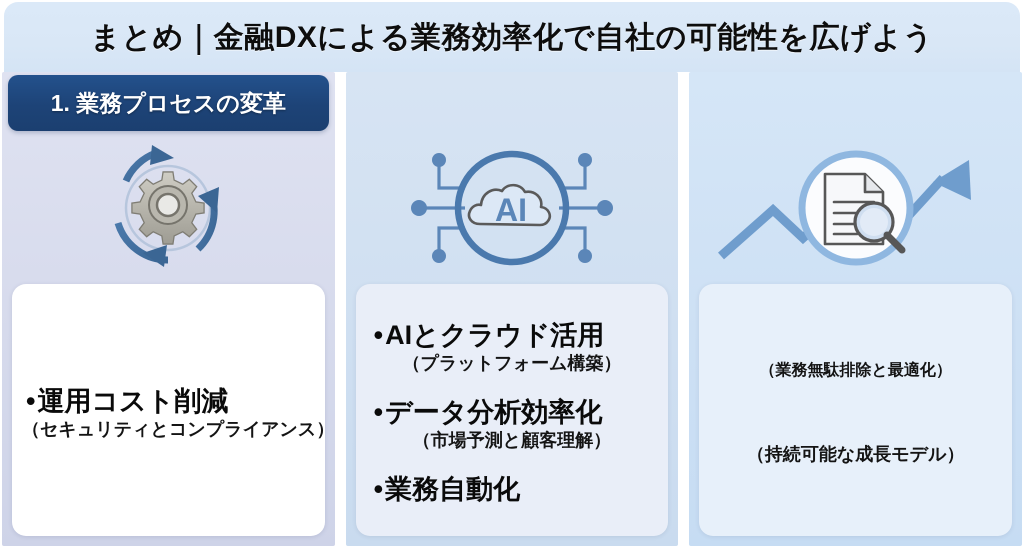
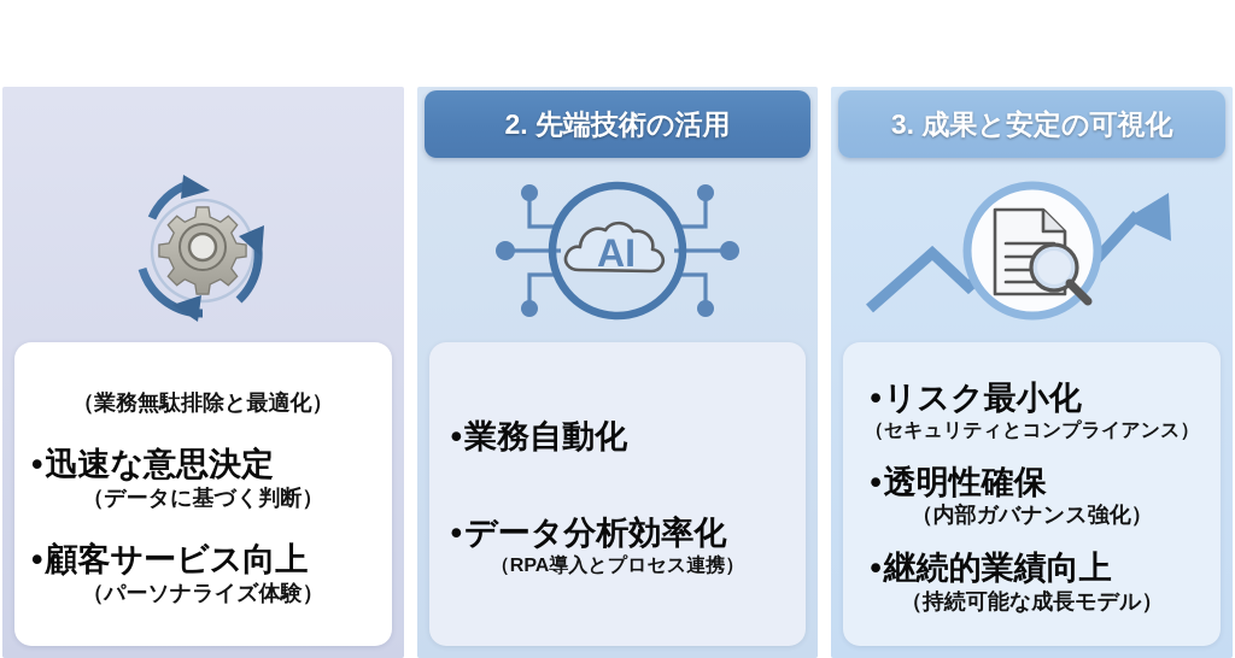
- まとめ｜金融DXによる業務効率化で自社の可能性を広げよう
- 1. 業務プロセスの変革
- 運用コスト削減
- （セキュリティとコンプライアンス）
+ （業務無駄排除と最適化）
+ 迅速な意思決定
+ （データに基づく判断）
+ 顧客サービス向上
+ （パーソナライズ体験）
+ 2. 先端技術の活用
  AI
- AIとクラウド活用
- （プラットフォーム構築）
- データ分析効率化
+ 業務自動化
- （市場予測と顧客理解）
- 業務自動化
+ データ分析効率化
+ （RPA導入とプロセス連携）
+ 3. 成果と安定の可視化
+ リスク最小化
- （業務無駄排除と最適化）
+ （セキュリティとコンプライアンス）
+ 透明性確保
+ （内部ガバナンス強化）
+ 継続的業績向上
  （持続可能な成長モデル）
